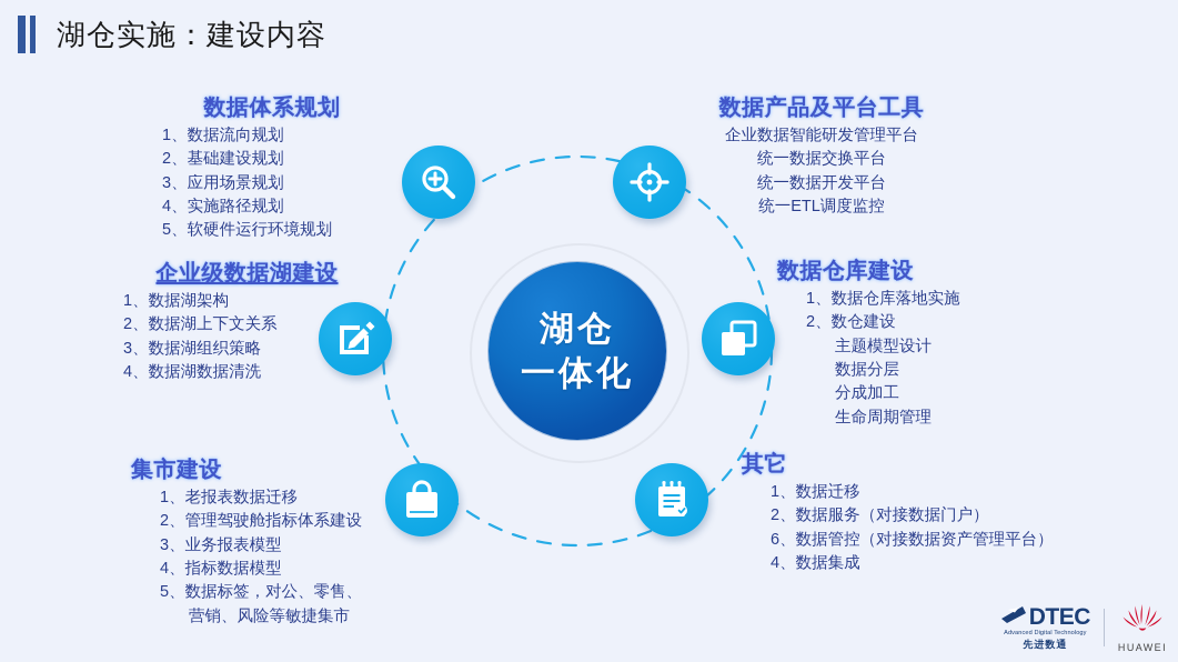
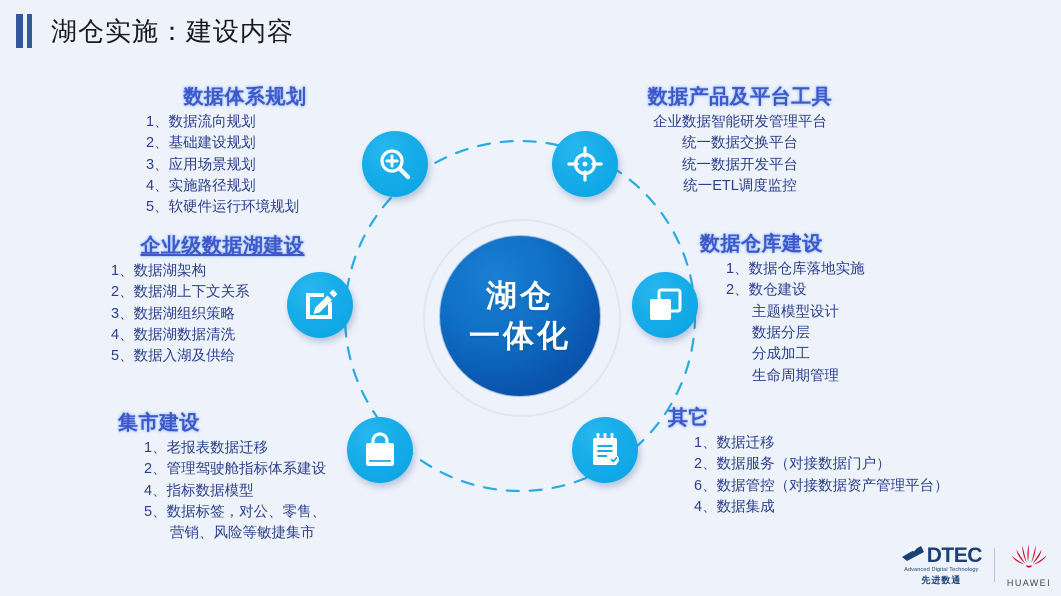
  湖仓实施：建设内容
  湖仓
  一体化
  数据体系规划
  1、数据流向规划
  2、基础建设规划
  3、应用场景规划
  4、实施路径规划
  5、软硬件运行环境规划
  数据产品及平台工具
  企业数据智能研发管理平台
  统一数据交换平台
  统一数据开发平台
  统一ETL调度监控
  企业级数据湖建设
  1、数据湖架构
  2、数据湖上下文关系
  3、数据湖组织策略
  4、数据湖数据清洗
+ 5、数据入湖及供给
  数据仓库建设
  1、数据仓库落地实施
  2、数仓建设
  主题模型设计
  数据分层
  分成加工
  生命周期管理
  集市建设
  1、老报表数据迁移
  2、管理驾驶舱指标体系建设
- 3、业务报表模型
  4、指标数据模型
  5、数据标签，对公、零售、
  营销、风险等敏捷集市
  其它
  1、数据迁移
  2、数据服务（对接数据门户）
  6、数据管控（对接数据资产管理平台）
  4、数据集成
  DTEC
  先进数通
  HUAWEI
